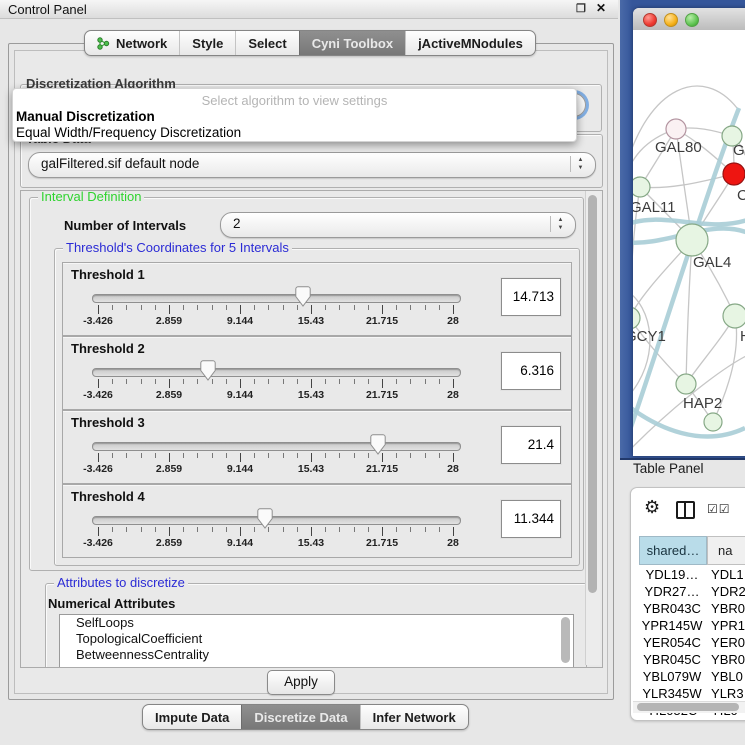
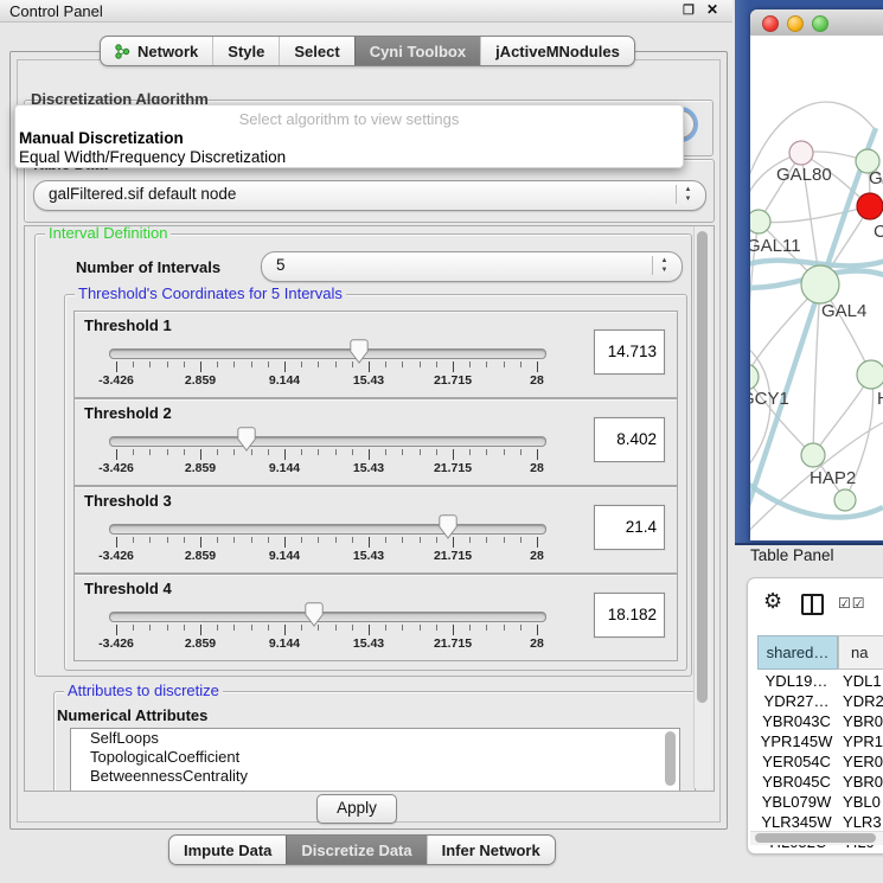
  Control Panel
  ❐
  ✕
  Network
  Style
  Select
  Cyni Toolbox
  jActiveMNodules
  Discretization Algorithm
  Select algorithm to view settings
  Manual Discretization
  Equal Width/Frequency Discretization
  galFiltered.sif default node
  Interval Definition
  Number of Intervals
- 2
+ 5
  Threshold's Coordinates for 5 Intervals
  Threshold 1
  -3.426
  2.859
  9.144
  15.43
  21.715
  28
  14.713
  Threshold 2
  -3.426
  2.859
  9.144
  15.43
  21.715
  28
- 6.316
+ 8.402
  Threshold 3
  -3.426
  2.859
  9.144
  15.43
  21.715
  28
  21.4
  Threshold 4
  -3.426
  2.859
  9.144
  15.43
  21.715
  28
- 11.344
+ 18.182
  Attributes to discretize
  Numerical Attributes
  SelfLoops
  TopologicalCoefficient
  BetweennessCentrality
  Apply
  Impute Data
  Discretize Data
  Infer Network
  GAL80
  C
  GAL11
  GAL4
  CY1
  HAP2
  Table Panel
  ⚙
  ☑☑
  shared…
  na
  YDL19…
  YDL1
  YDR27…
  YDR2
  YBR043C
  YBR0
  YPR145W
  YPR1
  YER054C
  YER0
  YBR045C
  YBR0
  YBL079W
  YBL0
  YLR345W
  YLR3
